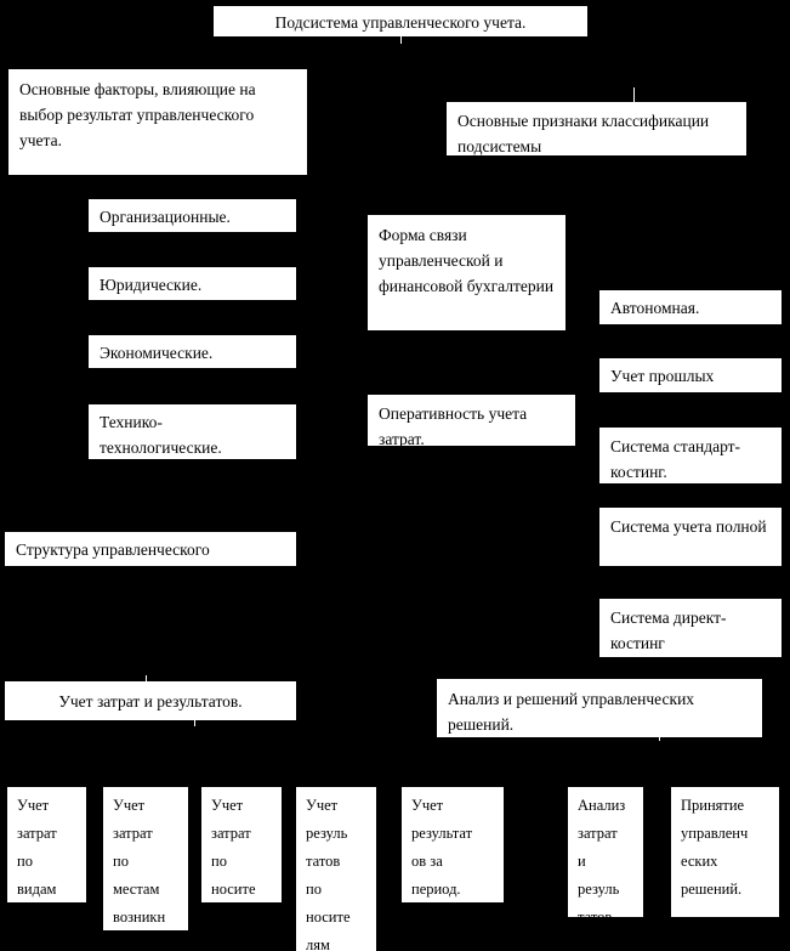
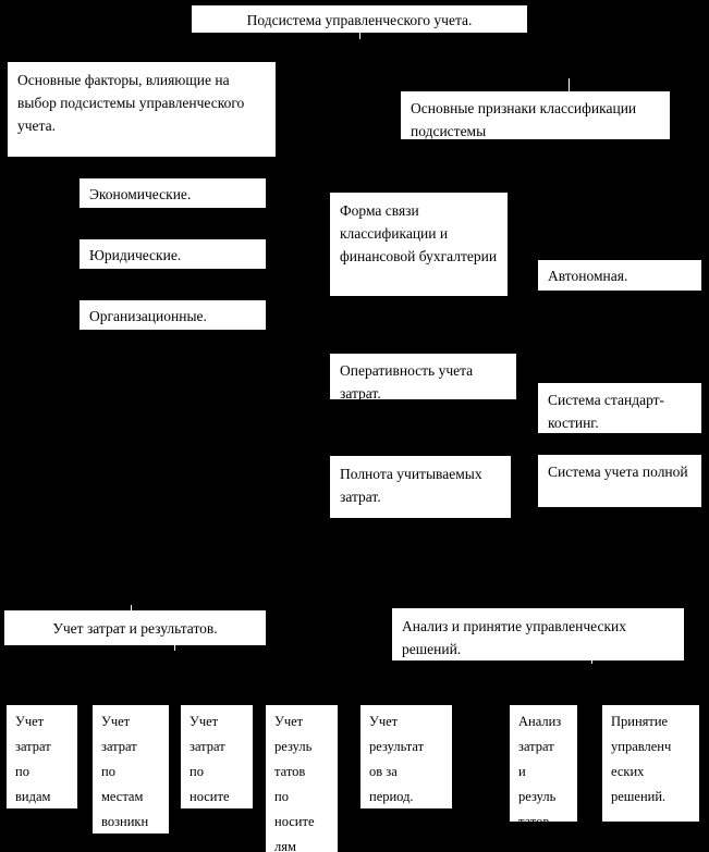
  Подсистема управленческого учета.
- Основные факторы, влияющие на выбор результат управленческого учета.
+ Основные факторы, влияющие на выбор подсистемы управленческого учета.
  Основные признаки классификации подсистемы
- Организационные.
+ Экономические.
  Юридические.
- Экономические.
+ Организационные.
- Технико-
- технологические.
- Форма связи управленческой и финансовой бухгалтерии
+ Форма связи классификации и финансовой бухгалтерии
  Оперативность учета затрат.
+ Полнота учитываемых затрат.
  Автономная.
- Учет прошлых
  Система стандарт-костинг.
  Система учета полной
- Система директ-костинг
- Структура управленческого
  Учет затрат и результатов.
- Анализ и решений управленческих решений.
+ Анализ и принятие управленческих решений.
  Учет
  затрат
  по
  видам
  Учет
  затрат
  по
  местам
  возникн
  Учет
  затрат
  по
  носите
  Учет
  резуль
  татов
  по
  носите
  лям
  Учет
  результат
  ов за
  период.
  Анализ
  затрат
  и
  резуль
  Принятие
  управленч
  еских
  решений.
